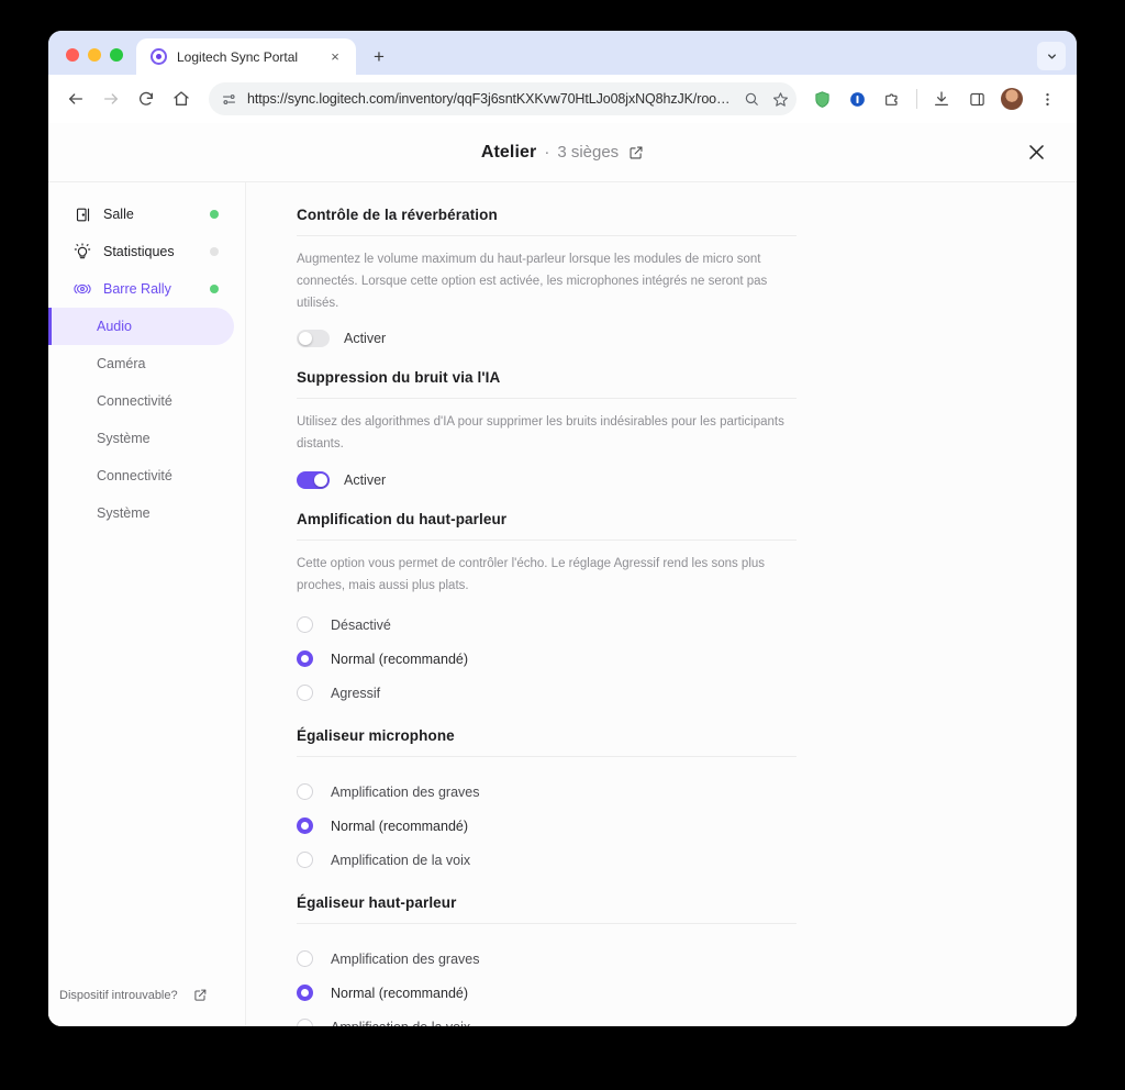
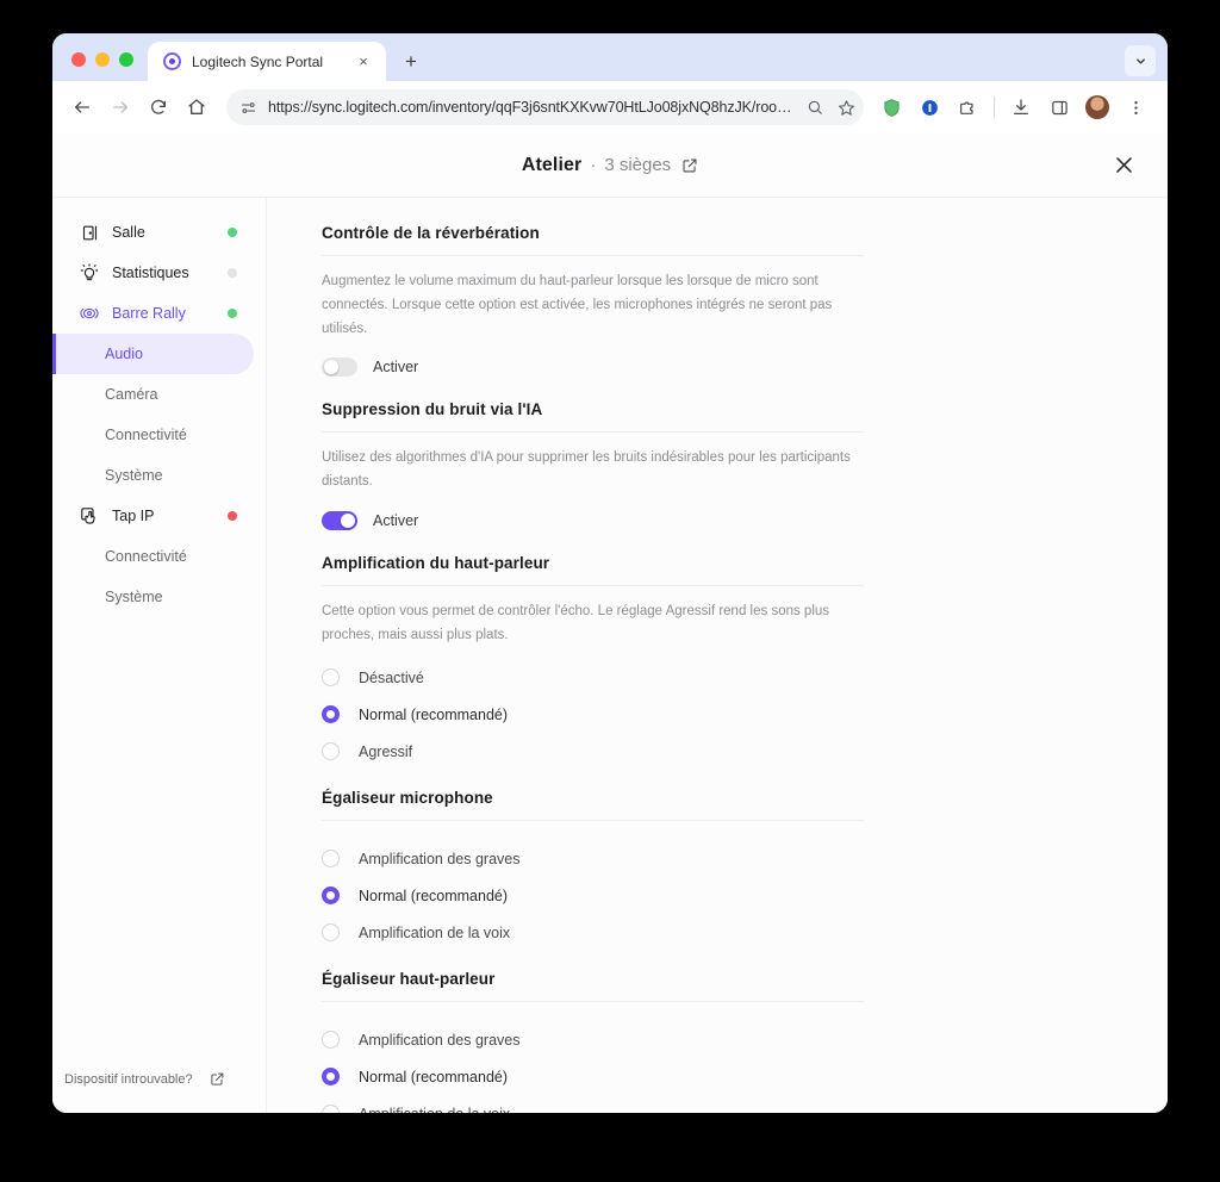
  Logitech Sync Portal
  ×
  +
  https://sync.logitech.com/inventory/qqF3j6sntKXKvw70HtLJo08jxNQ8hzJK/rooms
  Atelier
  ·
  3 sièges
  Salle
  Statistiques
  Barre Rally
  Audio
  Caméra
  Connectivité
  Système
+ Tap IP
  Connectivité
  Système
  Dispositif introuvable?
  Contrôle de la réverbération
- Augmentez le volume maximum du haut-parleur lorsque les modules de micro sont connectés. Lorsque cette option est activée, les microphones intégrés ne seront pas utilisés.
+ Augmentez le volume maximum du haut-parleur lorsque les lorsque de micro sont connectés. Lorsque cette option est activée, les microphones intégrés ne seront pas utilisés.
  Activer
  Suppression du bruit via l'IA
  Utilisez des algorithmes d'IA pour supprimer les bruits indésirables pour les participants distants.
  Activer
  Amplification du haut-parleur
  Cette option vous permet de contrôler l'écho. Le réglage Agressif rend les sons plus proches, mais aussi plus plats.
  Désactivé
  Normal (recommandé)
  Agressif
  Égaliseur microphone
  Amplification des graves
  Normal (recommandé)
  Amplification de la voix
  Égaliseur haut-parleur
  Amplification des graves
  Normal (recommandé)
